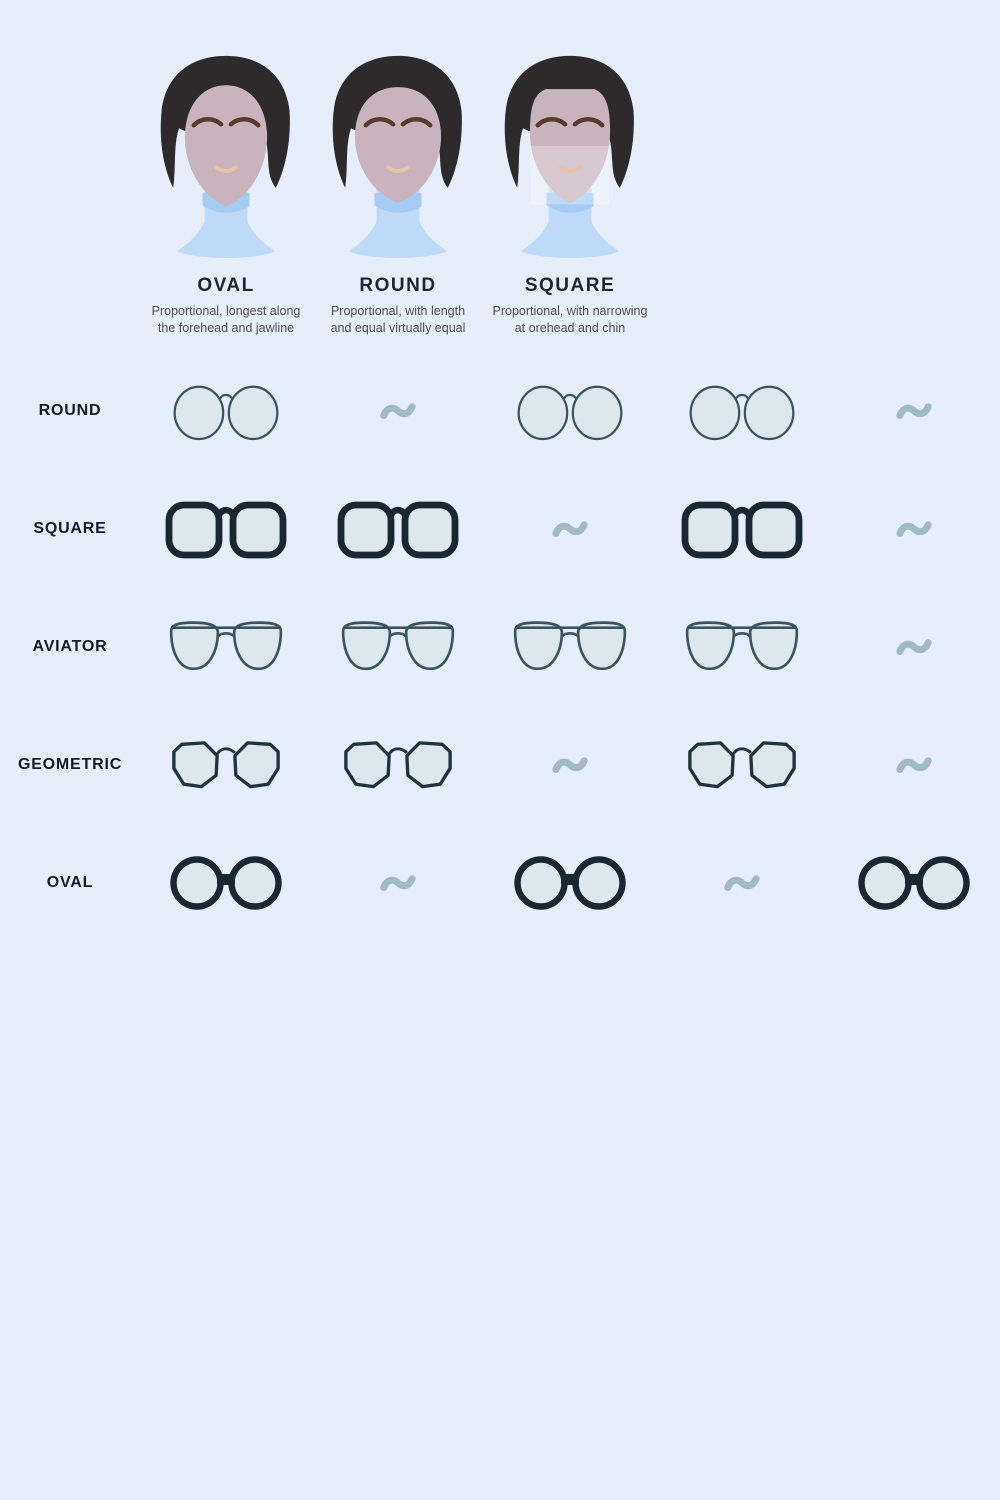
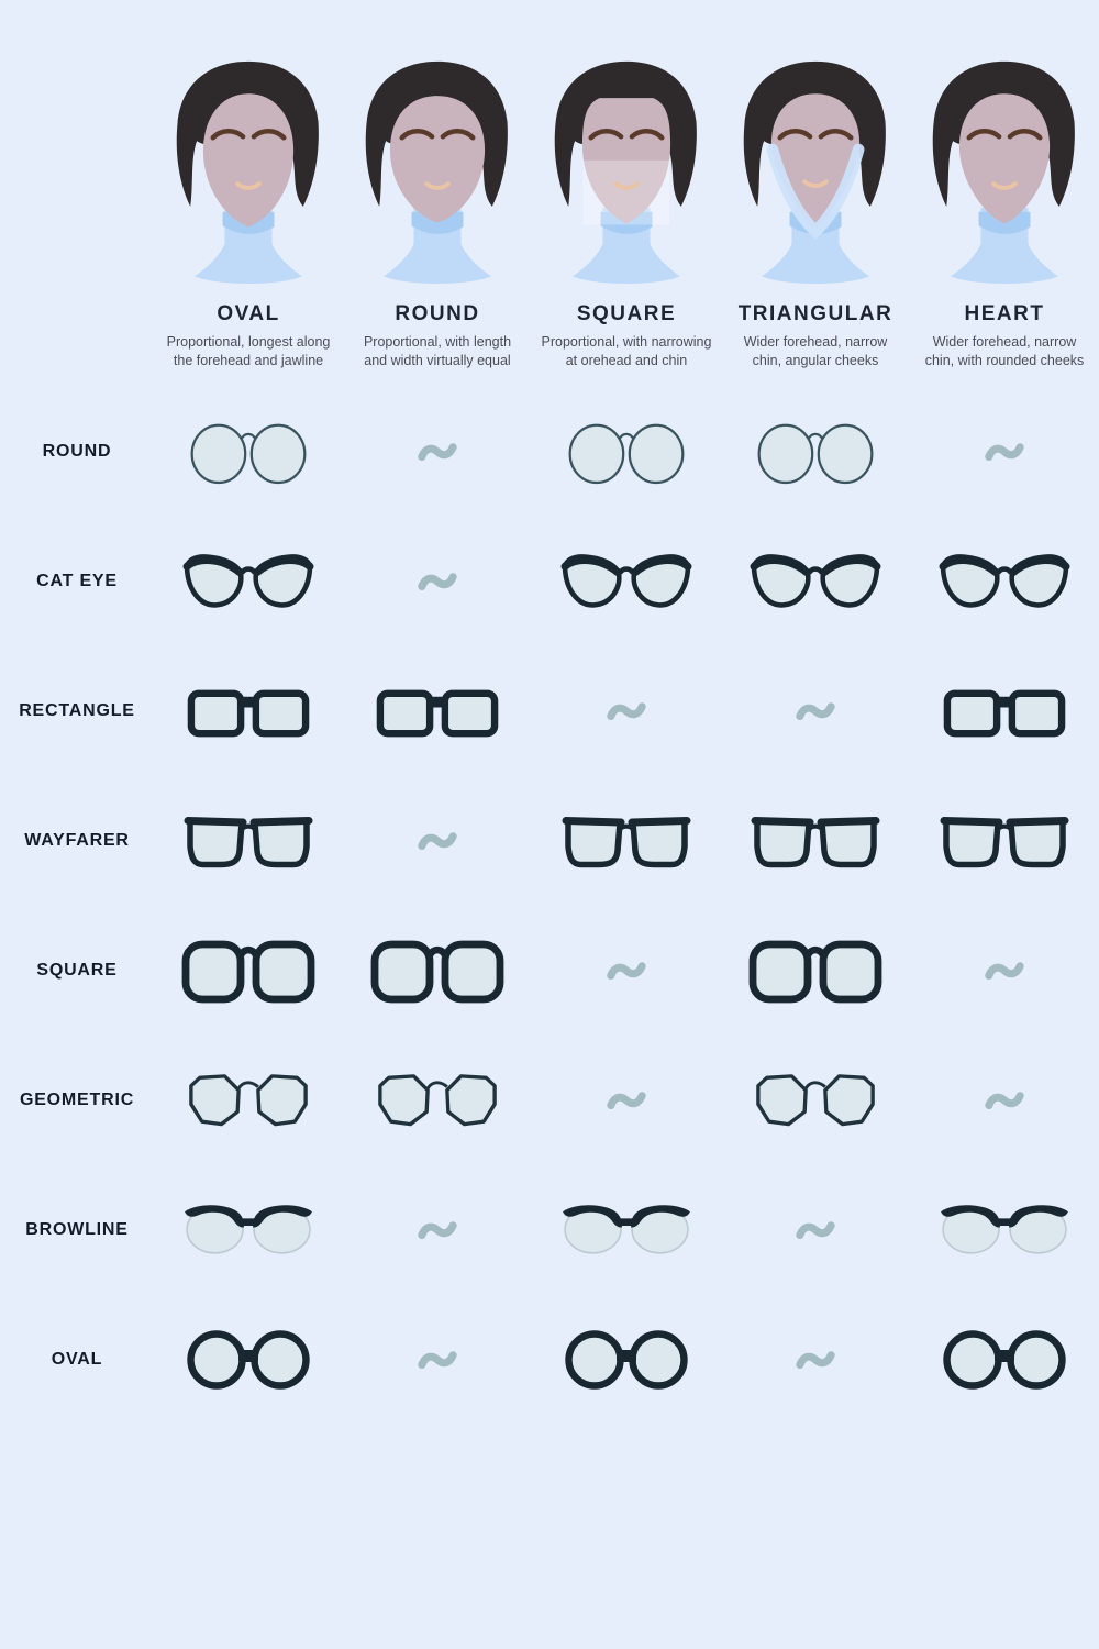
  OVAL
  Proportional, longest along the forehead and jawline
  ROUND
- Proportional, with length and equal virtually equal
+ Proportional, with length and width virtually equal
  SQUARE
  Proportional, with narrowing at orehead and chin
+ TRIANGULAR
+ Wider forehead, narrow chin, angular cheeks
+ HEART
+ Wider forehead, narrow chin, with rounded cheeks
  ROUND
+ CAT EYE
+ RECTANGLE
+ WAYFARER
  SQUARE
- AVIATOR
  GEOMETRIC
+ BROWLINE
  OVAL
